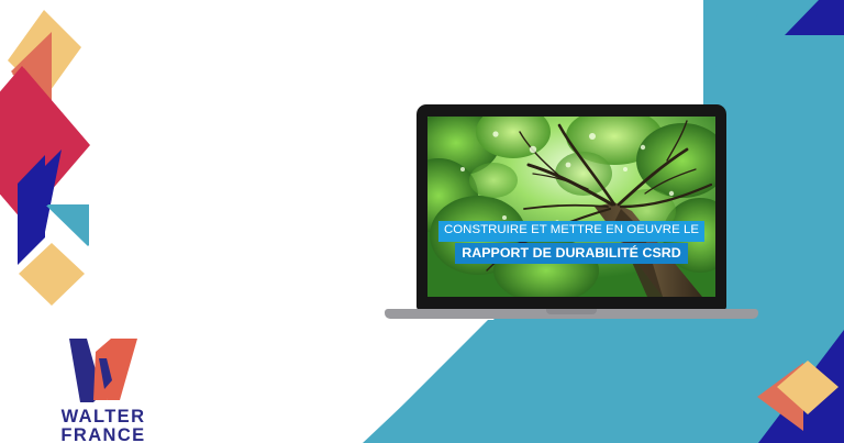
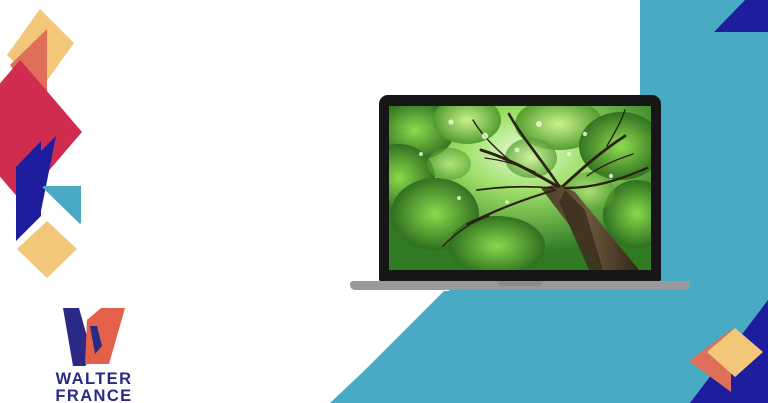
  WALTER FRANCE
- CONSTRUIRE ET METTRE EN OEUVRE LE
- RAPPORT DE DURABILITÉ CSRD
